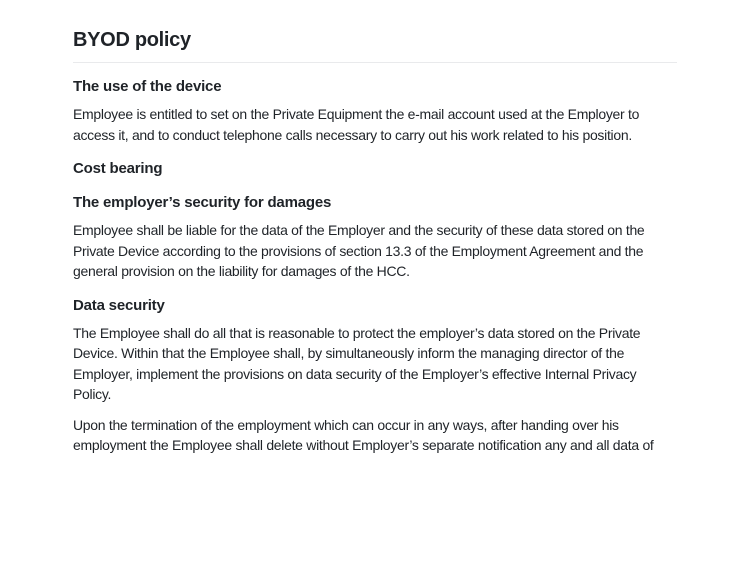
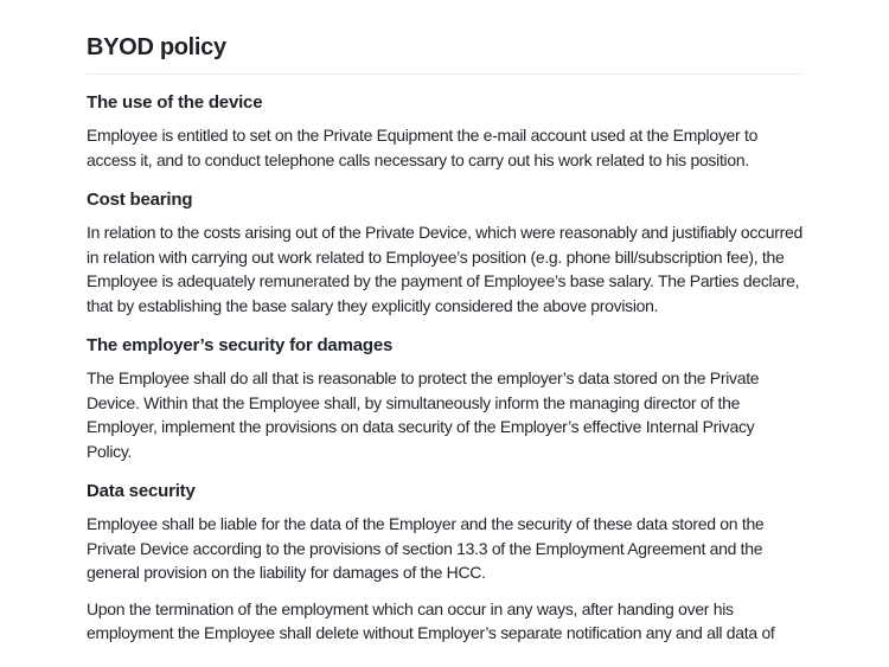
  BYOD policy
  The use of the device
  Employee is entitled to set on the Private Equipment the e-mail account used at the Employer to access it, and to conduct telephone calls necessary to carry out his work related to his position.
  Cost bearing
+ In relation to the costs arising out of the Private Device, which were reasonably and justifiably occurred in relation with carrying out work related to Employee’s position (e.g. phone bill/subscription fee), the Employee is adequately remunerated by the payment of Employee’s base salary. The Parties declare, that by establishing the base salary they explicitly considered the above provision.
  The employer’s security for damages
- Employee shall be liable for the data of the Employer and the security of these data stored on the Private Device according to the provisions of section 13.3 of the Employment Agreement and the general provision on the liability for damages of the HCC.
+ The Employee shall do all that is reasonable to protect the employer’s data stored on the Private Device. Within that the Employee shall, by simultaneously inform the managing director of the Employer, implement the provisions on data security of the Employer’s effective Internal Privacy Policy.
  Data security
- The Employee shall do all that is reasonable to protect the employer’s data stored on the Private Device. Within that the Employee shall, by simultaneously inform the managing director of the Employer, implement the provisions on data security of the Employer’s effective Internal Privacy Policy.
+ Employee shall be liable for the data of the Employer and the security of these data stored on the Private Device according to the provisions of section 13.3 of the Employment Agreement and the general provision on the liability for damages of the HCC.
  Upon the termination of the employment which can occur in any ways, after handing over his employment the Employee shall delete without Employer’s separate notification any and all data of
